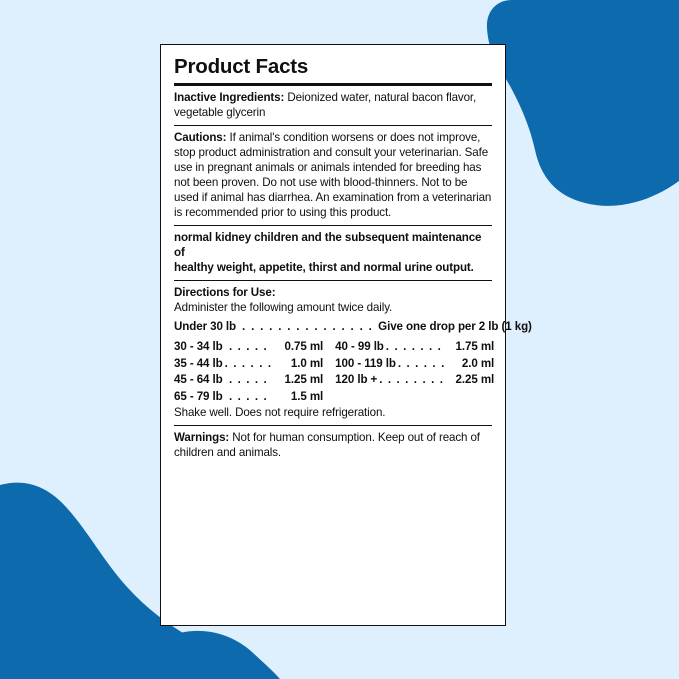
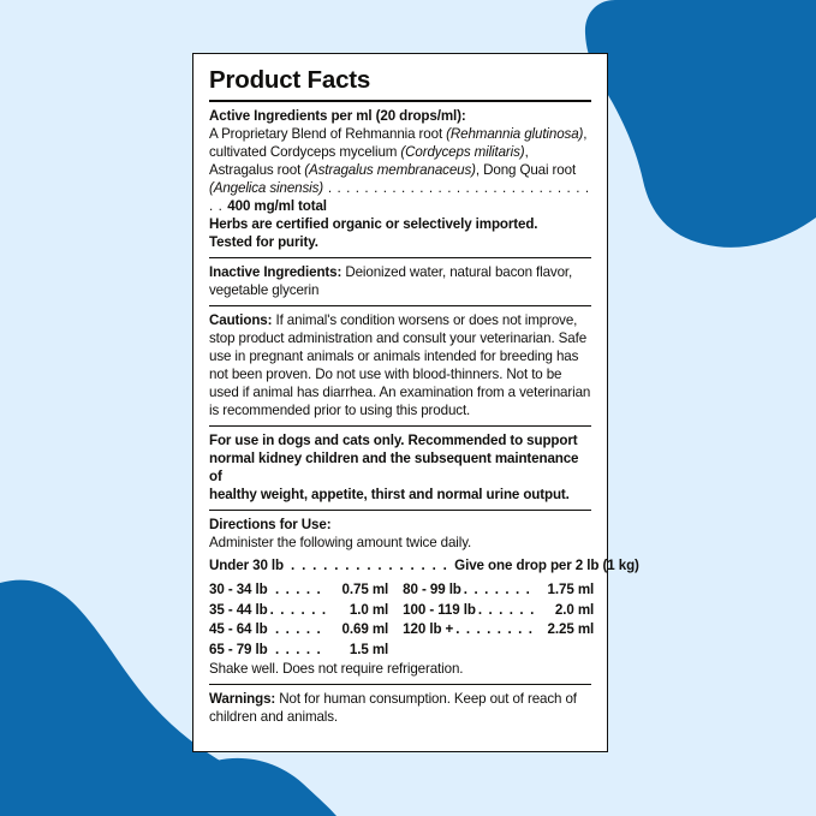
  Product Facts
+ Active Ingredients per ml (20 drops/ml):
+ A Proprietary Blend of Rehmannia root (Rehmannia glutinosa), cultivated Cordyceps mycelium (Cordyceps militaris), Astragalus root (Astragalus membranaceus), Dong Quai root (Angelica sinensis) . . . . . . . . . . . . . . . . . . . . . . . . . . . . . . . 400 mg/ml total
+ Herbs are certified organic or selectively imported.
+ Tested for purity.
  Inactive Ingredients: Deionized water, natural bacon flavor, vegetable glycerin
  Cautions: If animal's condition worsens or does not improve, stop product administration and consult your veterinarian. Safe use in pregnant animals or animals intended for breeding has not been proven. Do not use with blood-thinners. Not to be used if animal has diarrhea. An examination from a veterinarian is recommended prior to using this product.
+ For use in dogs and cats only. Recommended to support
  normal kidney children and the subsequent maintenance of
  healthy weight, appetite, thirst and normal urine output.
  Directions for Use:
  Administer the following amount twice daily.
  Under 30 lb
  . . . . . . . . . . . . . . .
  Give one drop per 2 lb (1 kg)
  30 - 34 lb
  . . . . .
  0.75 ml
  35 - 44 lb
  . . . . . .
  1.0 ml
  45 - 64 lb
  . . . . .
- 1.25 ml
+ 0.69 ml
  65 - 79 lb
  . . . . .
  1.5 ml
- 40 - 99 lb
+ 80 - 99 lb
  . . . . . . .
  1.75 ml
  100 - 119 lb
  2.0 ml
  120 lb +
  . . . . . . . .
  2.25 ml
  Shake well. Does not require refrigeration.
  Warnings: Not for human consumption. Keep out of reach of children and animals.
